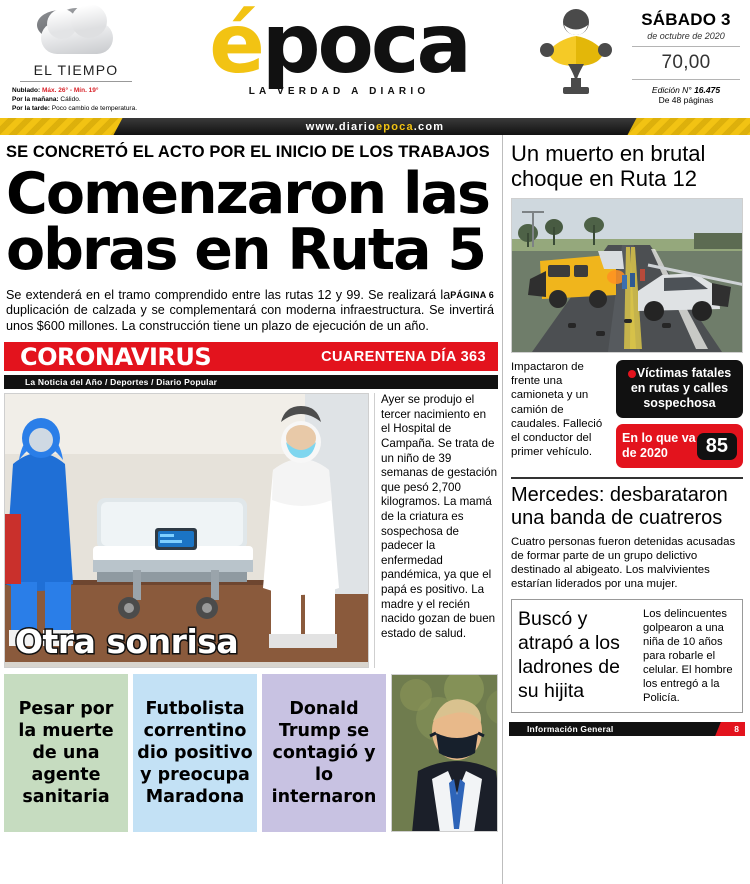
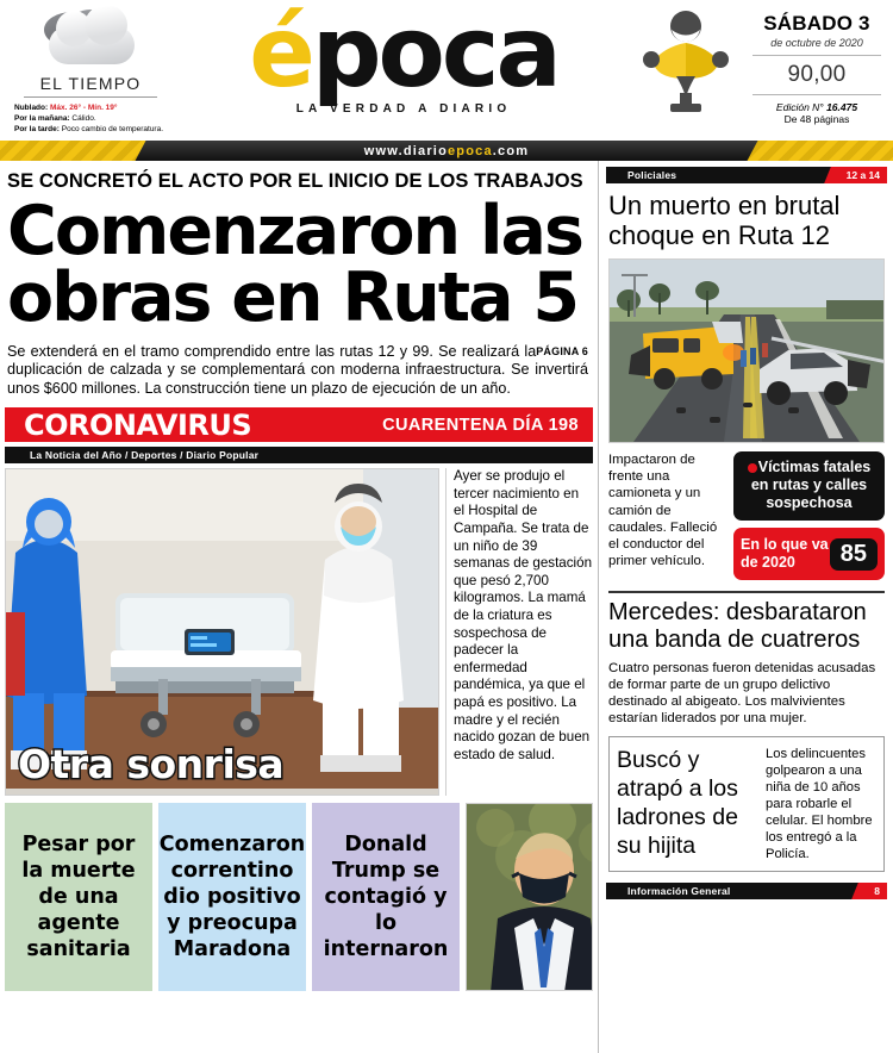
  EL TIEMPO
  época
  LA VERDAD A DIARIO
  SÁBADO 3
  de octubre de 2020
- 70,00
+ 90,00
  Edición N° 16.475
  De 48 páginas
  www.diarioepoca.com
  SE CONCRETÓ EL ACTO POR EL INICIO DE LOS TRABAJOS
  Comenzaron las
  obras en Ruta 5
  PÁGINA 6
  Se extenderá en el tramo comprendido entre las rutas 12 y 99. Se realizará la duplicación de calzada y se complementará con moderna infraestructura. Se invertirá unos $600 millones. La construcción tiene un plazo de ejecución de un año.
  CORONAVIRUS
- CUARENTENA DÍA 363
+ CUARENTENA DÍA 198
  La Noticia del Año / Deportes / Diario Popular
  Otra sonrisa
  Ayer se produjo el tercer nacimiento en el Hospital de Campaña. Se trata de un niño de 39 semanas de gestación que pesó 2,700 kilogramos. La mamá de la criatura es sospechosa de padecer la enfermedad pandémica, ya que el papá es positivo. La madre y el recién nacido gozan de buen estado de salud.
  Pesar por la muerte de una agente sanitaria
- Futbolista correntino dio positivo y preocupa Maradona
+ Comenzaron correntino dio positivo y preocupa Maradona
  Donald Trump se contagió y lo internaron
+ Policiales
+ 12 a 14
  Un muerto en brutal choque en Ruta 12
  Impactaron de frente una camioneta y un camión de caudales. Falleció el conductor del primer vehículo.
  Víctimas fatales en rutas y calles sospechosa
  En lo que va de 2020
  85
  Mercedes: desbarataron una banda de cuatreros
  Cuatro personas fueron detenidas acusadas de formar parte de un grupo delictivo destinado al abigeato. Los malvivientes estarían liderados por una mujer.
  Buscó y atrapó a los ladrones de su hijita
  Los delincuentes golpearon a una niña de 10 años para robarle el celular. El hombre los entregó a la Policía.
  Información General
  8
